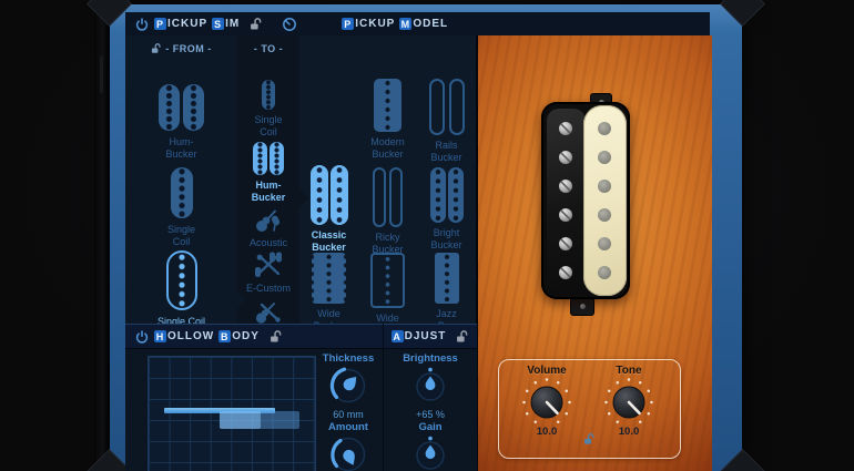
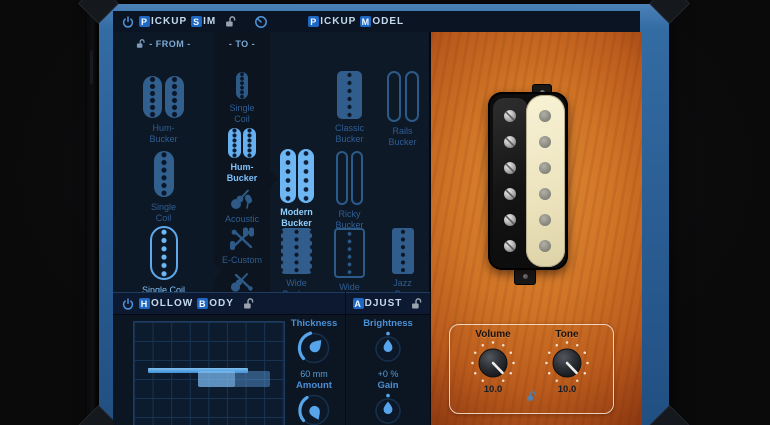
  P
  ICKUP
  S
  IM
  P
  ICKUP
  M
  ODEL
  - FROM -
  Hum-Bucker
  Single Coil
  - TO -
  Single Coil
  Hum-Bucker
  Acoustic
  E-Custom
- Modern Bucker
+ Classic Bucker
  Rails Bucker
- Classic Bucker
+ Modern Bucker
  Ricky Bucker
- Bright Bucker
  Volume
  10.0
  Tone
  10.0
  H
  OLLOW
  B
  ODY
  Thickness
  60 mm
  Amount
  A
  DJUST
  Brightness
- +65 %
+ +0 %
  Gain
